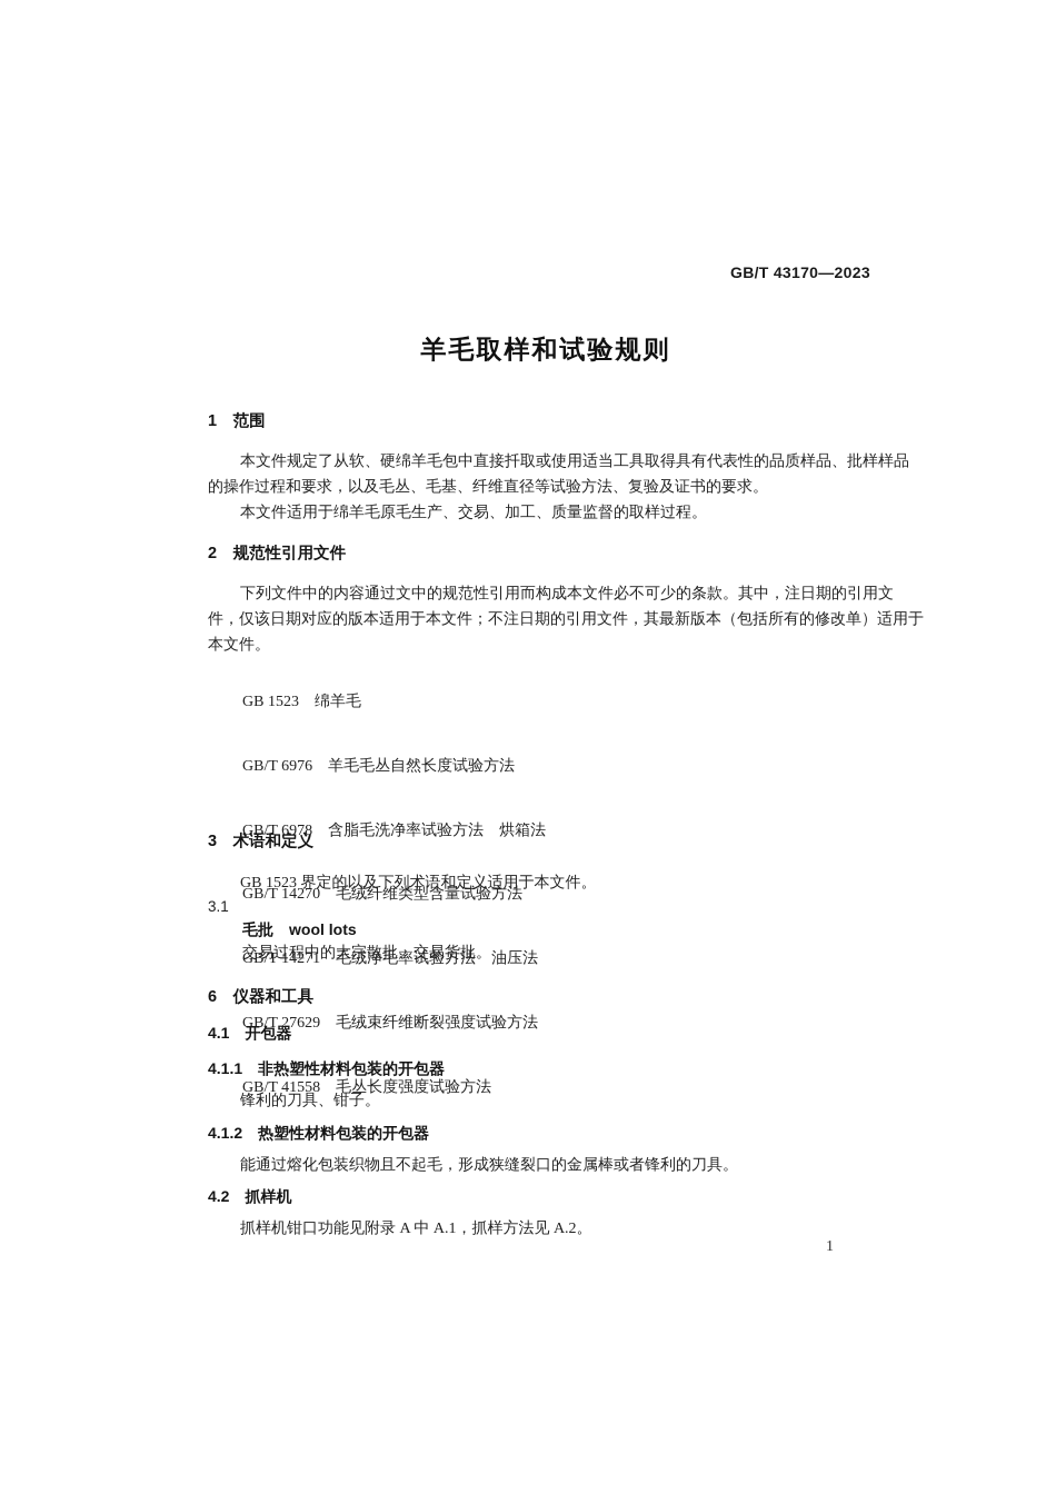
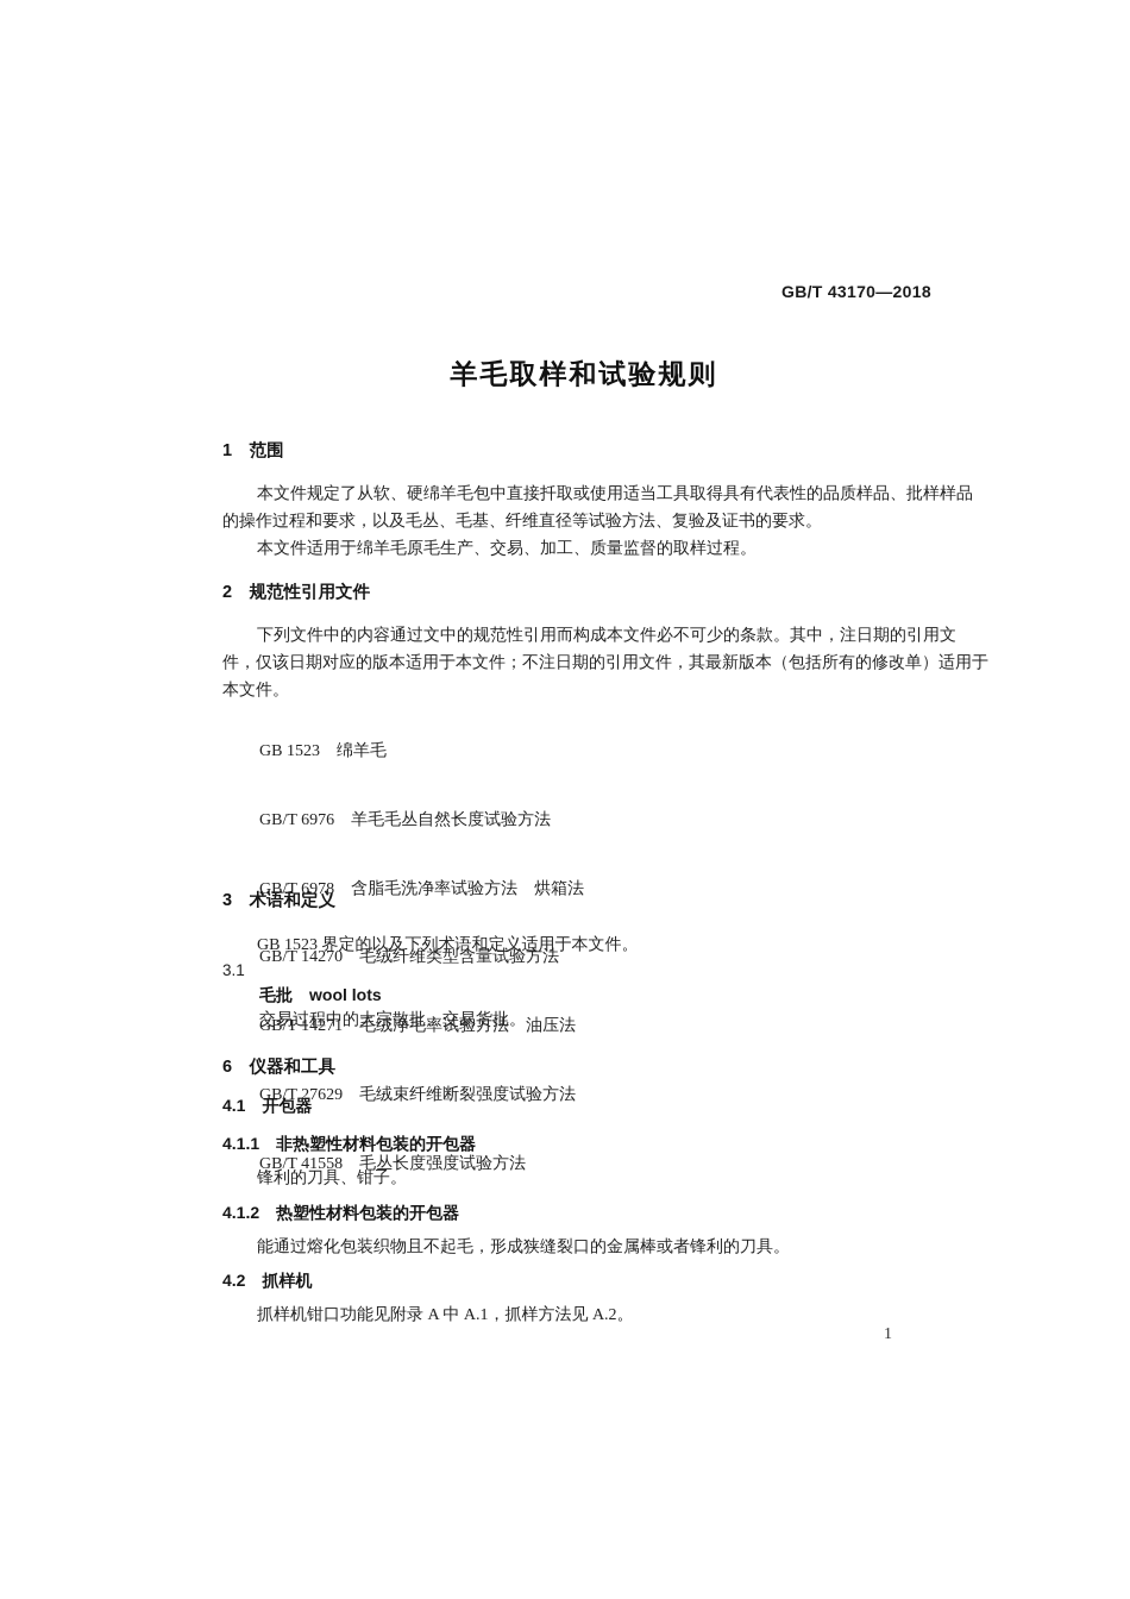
- GB/T 43170—2023
+ GB/T 43170—2018
  羊毛取样和试验规则
  1 范围
  本文件规定了从软、硬绵羊毛包中直接扦取或使用适当工具取得具有代表性的品质样品、批样样品
  的操作过程和要求，以及毛丛、毛基、纤维直径等试验方法、复验及证书的要求。
  本文件适用于绵羊毛原毛生产、交易、加工、质量监督的取样过程。
  2 规范性引用文件
  下列文件中的内容通过文中的规范性引用而构成本文件必不可少的条款。其中，注日期的引用文
  件，仅该日期对应的版本适用于本文件；不注日期的引用文件，其最新版本（包括所有的修改单）适用于
  本文件。
  GB 1523 绵羊毛
  GB/T 6976 羊毛毛丛自然长度试验方法
  GB/T 6978 含脂毛洗净率试验方法 烘箱法
  GB/T 14270 毛绒纤维类型含量试验方法
  GB/T 14271 毛绒净毛率试验方法 油压法
  GB/T 27629 毛绒束纤维断裂强度试验方法
  GB/T 41558 毛丛长度强度试验方法
  3 术语和定义
  GB 1523 界定的以及下列术语和定义适用于本文件。
  3.1
  毛批 wool lots
  交易过程中的大宗散批、交易货批。
  6 仪器和工具
  4.1 开包器
  4.1.1 非热塑性材料包装的开包器
  锋利的刀具、钳子。
  4.1.2 热塑性材料包装的开包器
  能通过熔化包装织物且不起毛，形成狭缝裂口的金属棒或者锋利的刀具。
  4.2 抓样机
  抓样机钳口功能见附录 A 中 A.1，抓样方法见 A.2。
  1
